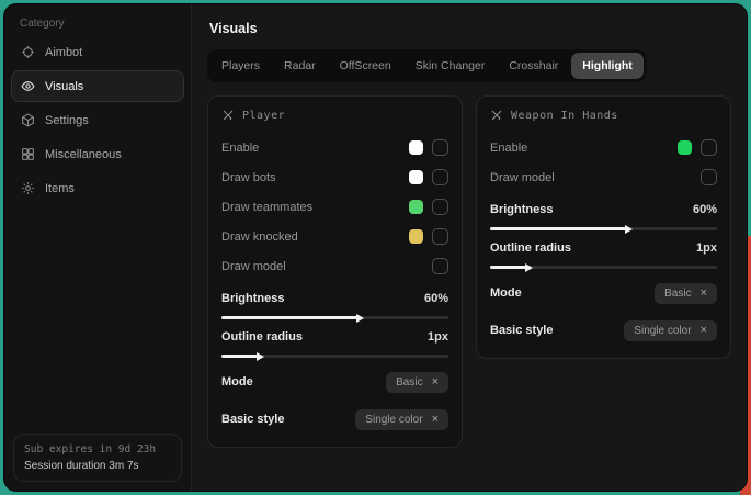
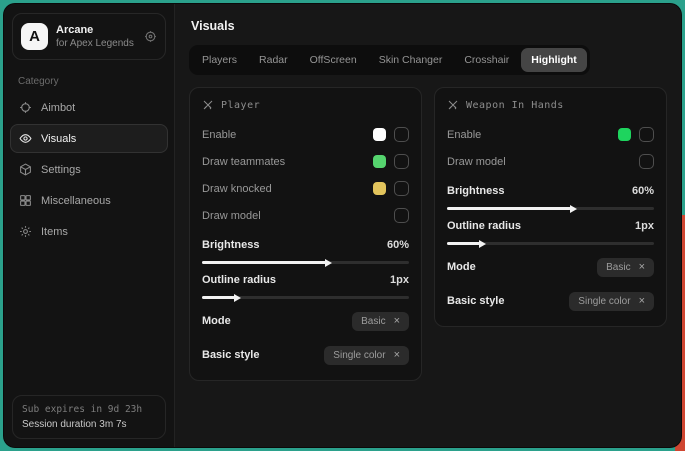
+ A
+ Arcane
+ for Apex Legends
  Category
  Aimbot
  Visuals
  Settings
  Miscellaneous
  Items
  Sub expires in 9d 23h
  Session duration 3m 7s
  Visuals
  Players
  Radar
  OffScreen
  Skin Changer
  Crosshair
  Highlight
  Player
  Enable
- Draw bots
  Draw teammates
  Draw knocked
  Draw model
  Brightness
  60%
  Outline radius
  1px
  Mode
  Basic
  ×
  Basic style
  Single color
  ×
  Weapon In Hands
  Enable
  Draw model
  Brightness
  60%
  Outline radius
  1px
  Mode
  Basic
  ×
  Basic style
  Single color
  ×
